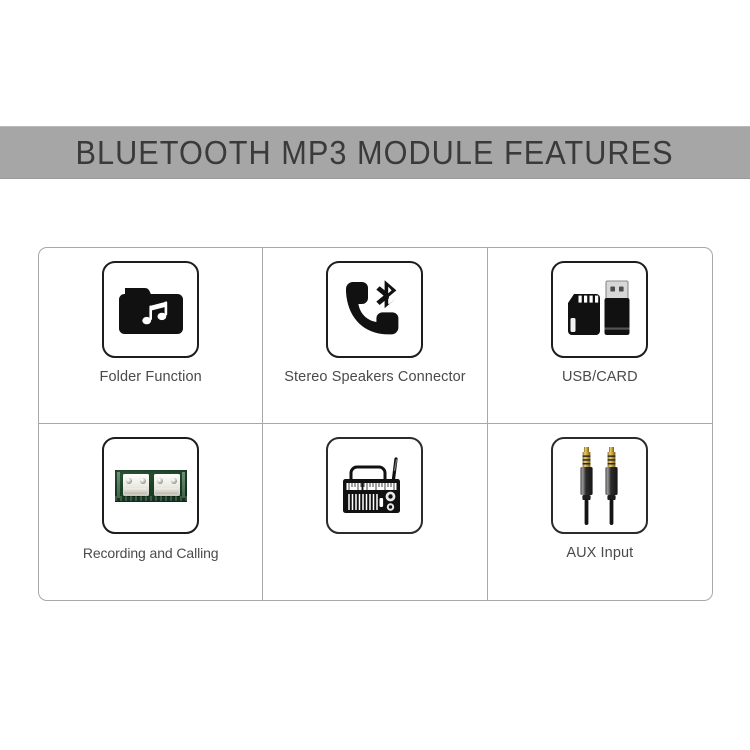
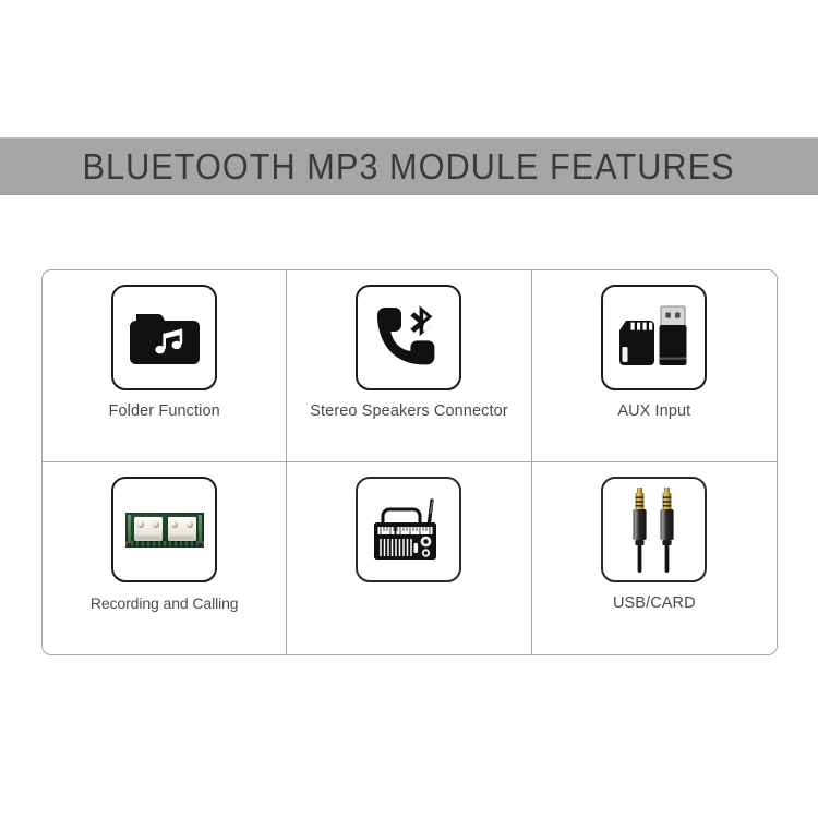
  BLUETOOTH MP3 MODULE FEATURES
  Folder Function
  Stereo Speakers Connector
- USB/CARD
+ AUX Input
  Recording and Calling
- AUX Input
+ USB/CARD
